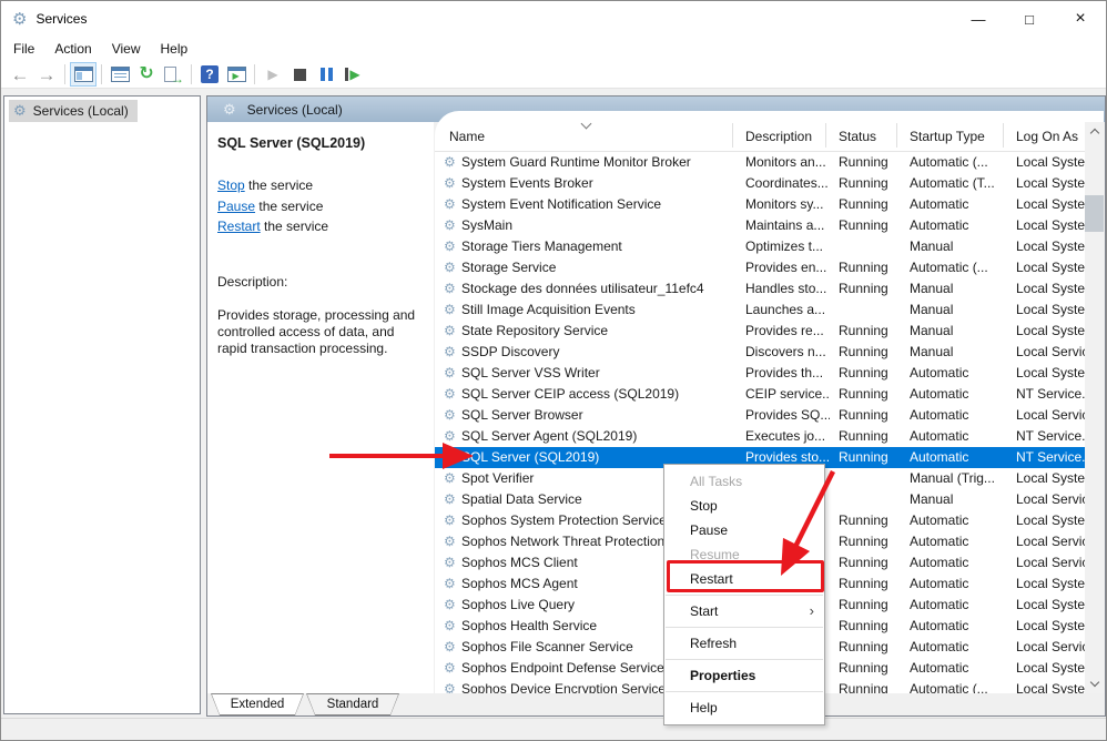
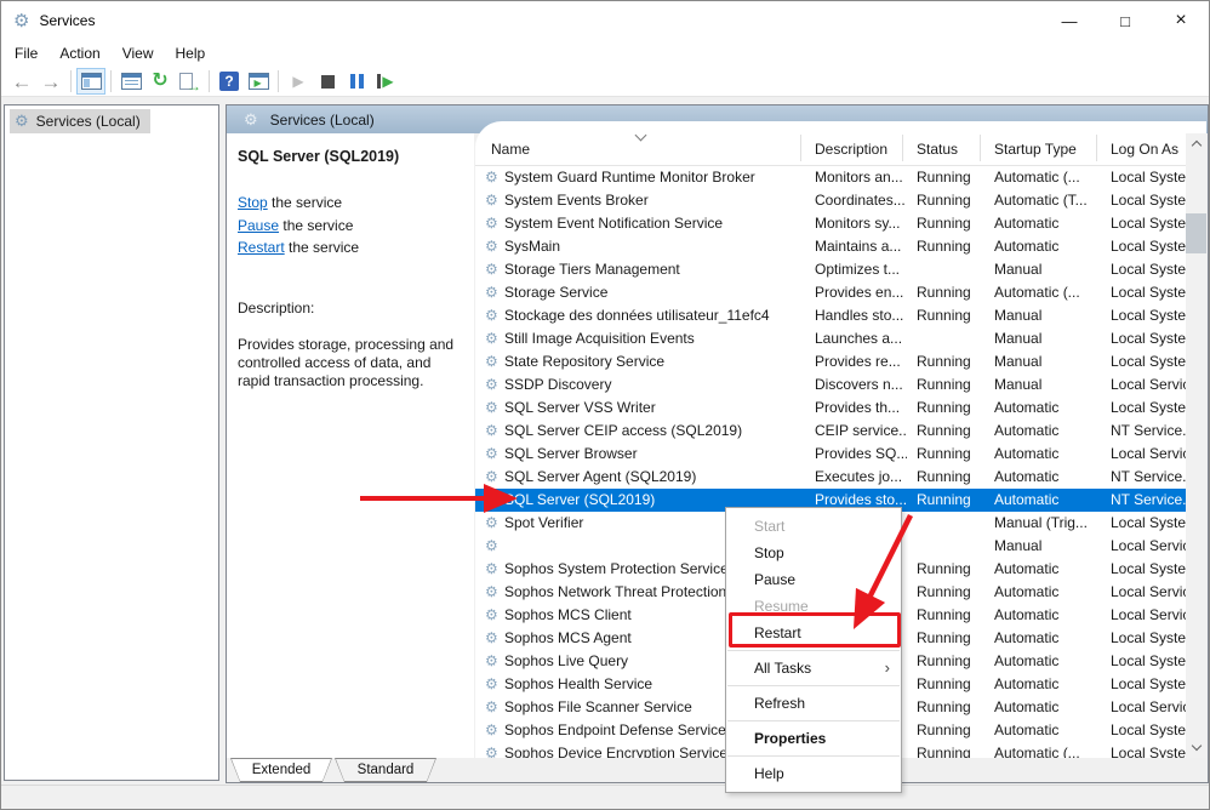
  ⚙
  Services
  —
  □
  ×
  File
  Action
  View
  Help
  ←
  →
  ↻
  →
  ?
  ▶
  ▶
  ▶
  ⚙
  Services (Local)
  ⚙
  Services (Local)
  SQL Server (SQL2019)
  Stop the service
  Pause the service
  Restart the service
  Description:
  Provides storage, processing and controlled access of data, and rapid transaction processing.
  Name
  Description
  Status
  Startup Type
  Log On As
  ⚙
  System Guard Runtime Monitor Broker
  Monitors an...
  Running
  Automatic (...
  Local Syste
  ⚙
  System Events Broker
  Coordinates...
  Running
  Automatic (T...
  Local Syste
  ⚙
  System Event Notification Service
  Monitors sy...
  Running
  Automatic
  Local Syste
  ⚙
  SysMain
  Maintains a...
  Running
  Automatic
  Local Syste
  ⚙
  Storage Tiers Management
  Optimizes t...
  Manual
  Local Syste
  ⚙
  Storage Service
  Provides en...
  Running
  Automatic (...
  Local Syste
  ⚙
  Stockage des données utilisateur_11efc4
  Handles sto...
  Running
  Manual
  Local Syste
  ⚙
  Still Image Acquisition Events
  Launches a...
  Manual
  Local Syste
  ⚙
  State Repository Service
  Provides re...
  Running
  Manual
  Local Syste
  ⚙
  SSDP Discovery
  Discovers n...
  Running
  Manual
  Local Servi
  ⚙
  SQL Server VSS Writer
  Provides th...
  Running
  Automatic
  Local Syste
  ⚙
  SQL Server CEIP access (SQL2019)
  CEIP service..
  Running
  Automatic
  NT Service.
  ⚙
  SQL Server Browser
  Provides SQ...
  Running
  Automatic
  Local Servi
  ⚙
  SQL Server Agent (SQL2019)
  Executes jo...
  Running
  Automatic
  NT Service.
  SQL Server (SQL2019)
  Provides sto...
  Running
  Automatic
  NT Service.
  ⚙
  Spot Verifier
  Manual (Trig...
  Local Syste
  ⚙
- Spatial Data Service
  Manual
  Local Servi
  ⚙
  Sophos System Protection Servic
  Running
  Automatic
  Local Syste
  ⚙
  Sophos Network Threat Protection
  Running
  Automatic
  Local Servi
  ⚙
  Sophos MCS Client
  Running
  Automatic
  Local Servi
  ⚙
  Sophos MCS Agent
  Running
  Automatic
  Local Syste
  ⚙
  Sophos Live Query
  Running
  Automatic
  Local Syste
  ⚙
  Sophos Health Service
  Running
  Automatic
  Local Syste
  ⚙
  Sophos File Scanner Service
  Running
  Automatic
  Local Servi
  ⚙
  Sophos Endpoint Defense Service
  Running
  Automatic
  Local Syste
  ⚙
  Sophos Device Encryption Service
  Running
  Automatic (...
  Local Syste
  Extended
  Standard
- All Tasks
+ Start
  Stop
  Pause
  Resume
  Restart
- Start
+ All Tasks
  ›
  Refresh
  Properties
  Help
